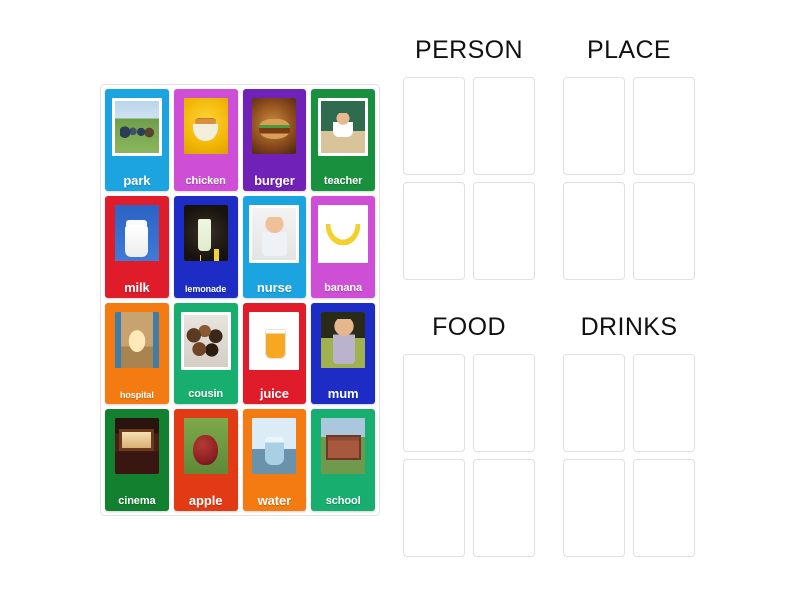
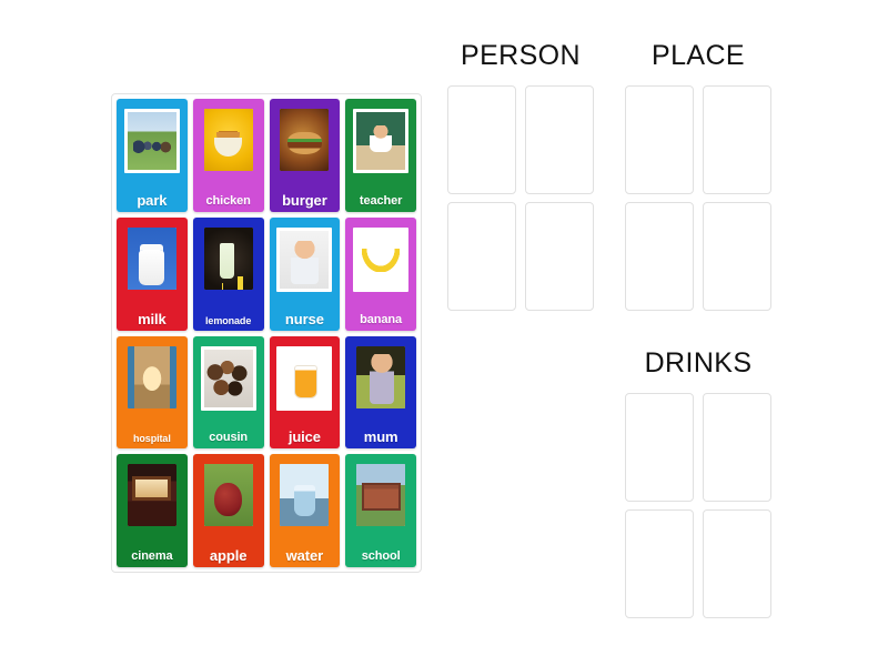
  park
  chicken
  burger
  teacher
  milk
  lemonade
  nurse
  banana
  hospital
  cousin
  juice
  mum
  cinema
  apple
  water
  school
  PERSON
  PLACE
- FOOD
  DRINKS
